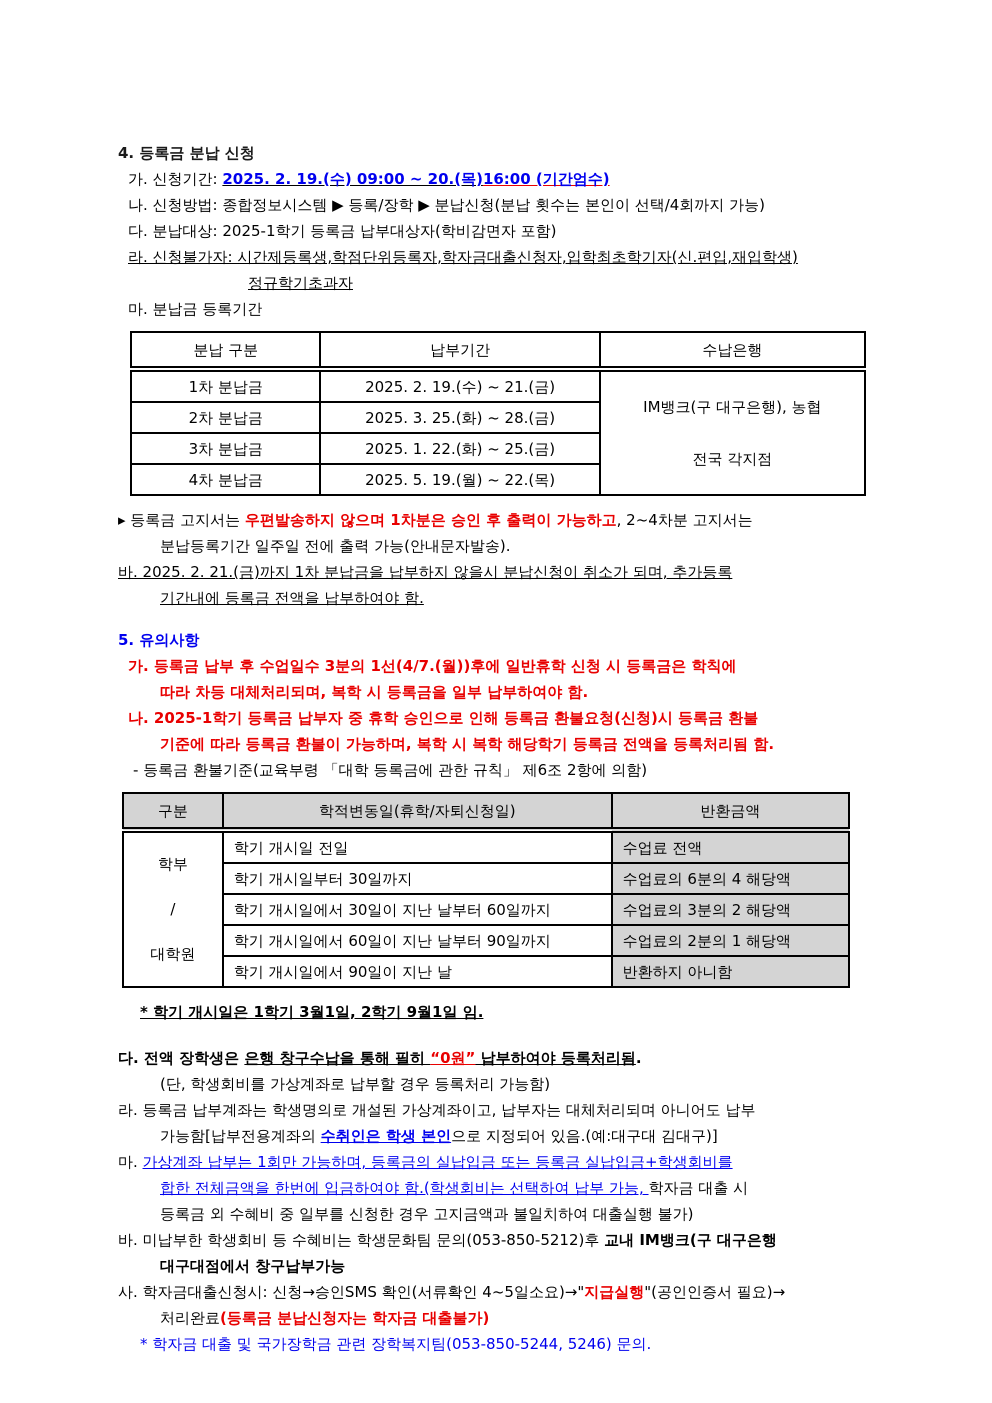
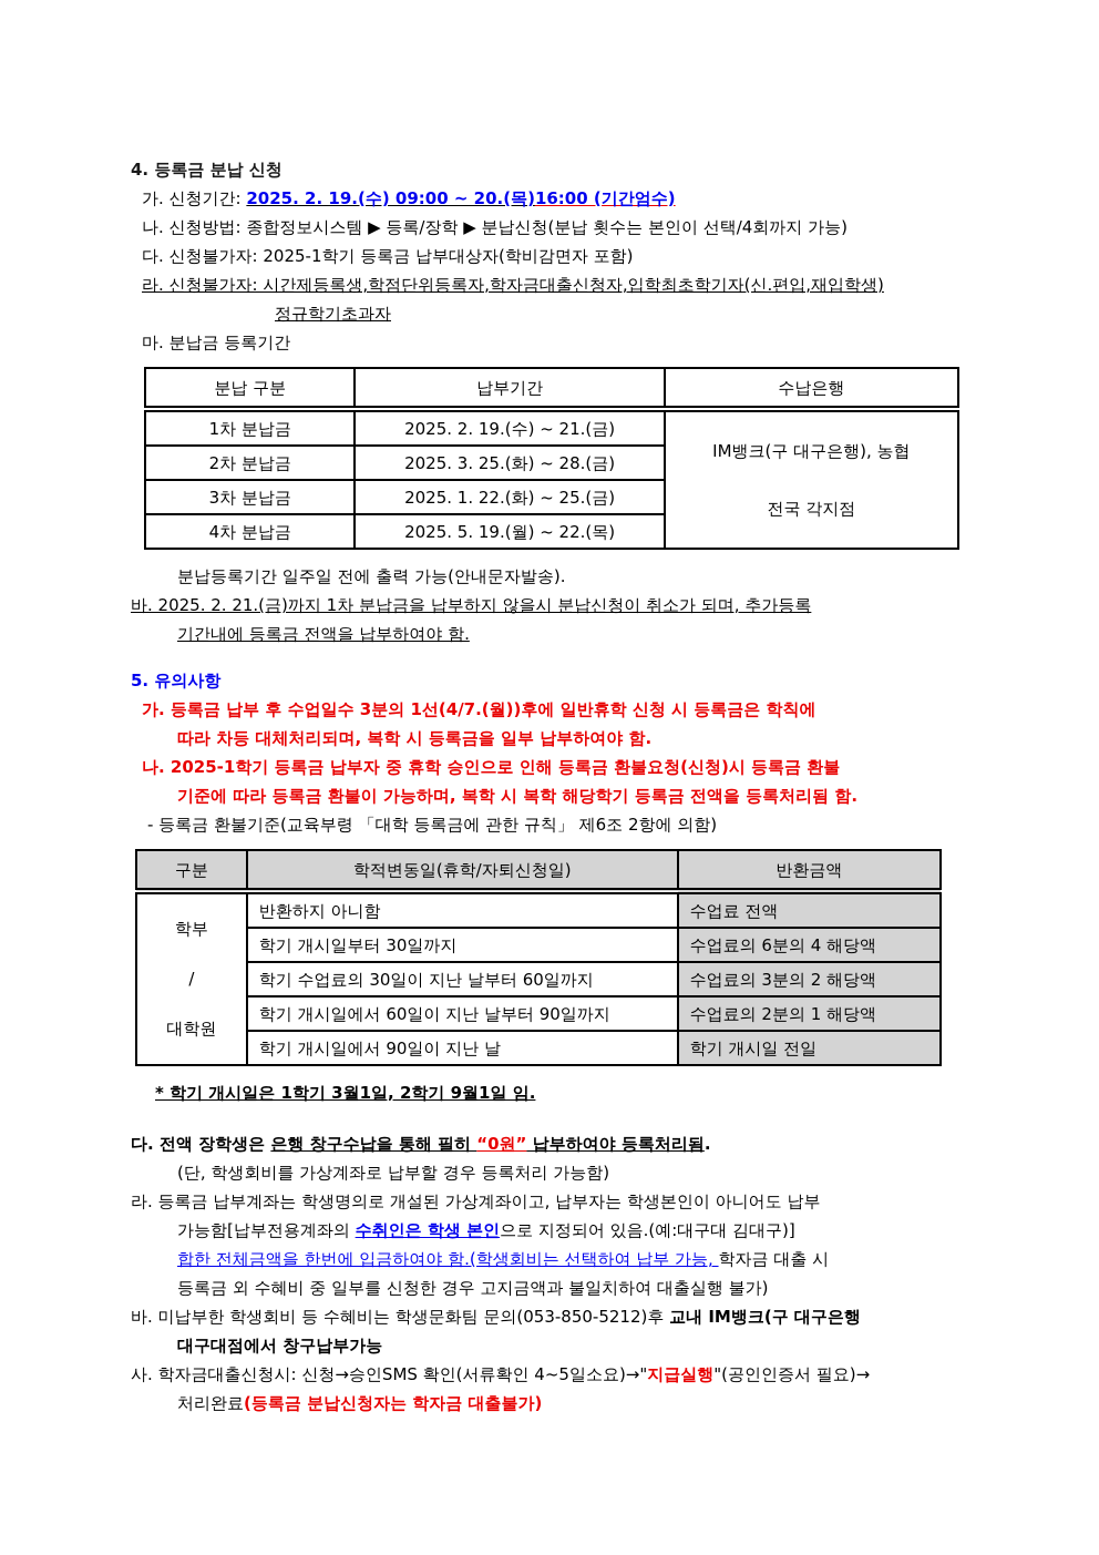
  4. 등록금 분납 신청
  가. 신청기간: 2025. 2. 19.(수) 09:00 ~ 20.(목)16:00 (기간엄수)
  나. 신청방법: 종합정보시스템 ▶ 등록/장학 ▶ 분납신청(분납 횟수는 본인이 선택/4회까지 가능)
- 다. 분납대상: 2025-1학기 등록금 납부대상자(학비감면자 포함)
+ 다. 신청불가자: 2025-1학기 등록금 납부대상자(학비감면자 포함)
  라. 신청불가자: 시간제등록생,학점단위등록자,학자금대출신청자,입학최초학기자(신.편입,재입학생)
  정규학기초과자
  마. 분납금 등록기간
  분납 구분	납부기간	수납은행
  1차 분납금	2025. 2. 19.(수) ~ 21.(금)	IM뱅크(구 대구은행), 농협 전국 각지점
  2차 분납금	2025. 3. 25.(화) ~ 28.(금)
  3차 분납금	2025. 1. 22.(화) ~ 25.(금)
  4차 분납금	2025. 5. 19.(월) ~ 22.(목)
- ▸ 등록금 고지서는 우편발송하지 않으며 1차분은 승인 후 출력이 가능하고, 2~4차분 고지서는
  분납등록기간 일주일 전에 출력 가능(안내문자발송).
  바. 2025. 2. 21.(금)까지 1차 분납금을 납부하지 않을시 분납신청이 취소가 되며, 추가등록
  기간내에 등록금 전액을 납부하여야 함.
  5. 유의사항
  가. 등록금 납부 후 수업일수 3분의 1선(4/7.(월))후에 일반휴학 신청 시 등록금은 학칙에
  따라 차등 대체처리되며, 복학 시 등록금을 일부 납부하여야 함.
  나. 2025-1학기 등록금 납부자 중 휴학 승인으로 인해 등록금 환불요청(신청)시 등록금 환불
  기준에 따라 등록금 환불이 가능하며, 복학 시 복학 해당학기 등록금 전액을 등록처리됨 함.
  - 등록금 환불기준(교육부령 「대학 등록금에 관한 규칙」 제6조 2항에 의함)
  구분	학적변동일(휴학/자퇴신청일)	반환금액
- 학부 / 대학원	학기 개시일 전일	수업료 전액
+ 학부 / 대학원	반환하지 아니함	수업료 전액
  학기 개시일부터 30일까지	수업료의 6분의 4 해당액
- 학기 개시일에서 30일이 지난 날부터 60일까지	수업료의 3분의 2 해당액
+ 학기 수업료의 30일이 지난 날부터 60일까지	수업료의 3분의 2 해당액
  학기 개시일에서 60일이 지난 날부터 90일까지	수업료의 2분의 1 해당액
- 학기 개시일에서 90일이 지난 날	반환하지 아니함
+ 학기 개시일에서 90일이 지난 날	학기 개시일 전일
  * 학기 개시일은 1학기 3월1일, 2학기 9월1일 임.
  다. 전액 장학생은 은행 창구수납을 통해 필히 “0원” 납부하여야 등록처리됨.
  (단, 학생회비를 가상계좌로 납부할 경우 등록처리 가능함)
- 라. 등록금 납부계좌는 학생명의로 개설된 가상계좌이고, 납부자는 대체처리되며 아니어도 납부
+ 라. 등록금 납부계좌는 학생명의로 개설된 가상계좌이고, 납부자는 학생본인이 아니어도 납부
  가능함[납부전용계좌의 수취인은 학생 본인으로 지정되어 있음.(예:대구대 김대구)]
- 마. 가상계좌 납부는 1회만 가능하며, 등록금의 실납입금 또는 등록금 실납입금+학생회비를
  합한 전체금액을 한번에 입금하여야 함.(학생회비는 선택하여 납부 가능, 학자금 대출 시
  등록금 외 수혜비 중 일부를 신청한 경우 고지금액과 불일치하여 대출실행 불가)
  바. 미납부한 학생회비 등 수혜비는 학생문화팀 문의(053-850-5212)후 교내 IM뱅크(구 대구은행
  대구대점에서 창구납부가능
  사. 학자금대출신청시: 신청→승인SMS 확인(서류확인 4~5일소요)→"지급실행"(공인인증서 필요)→
  처리완료(등록금 분납신청자는 학자금 대출불가)
- * 학자금 대출 및 국가장학금 관련 장학복지팀(053-850-5244, 5246) 문의.
